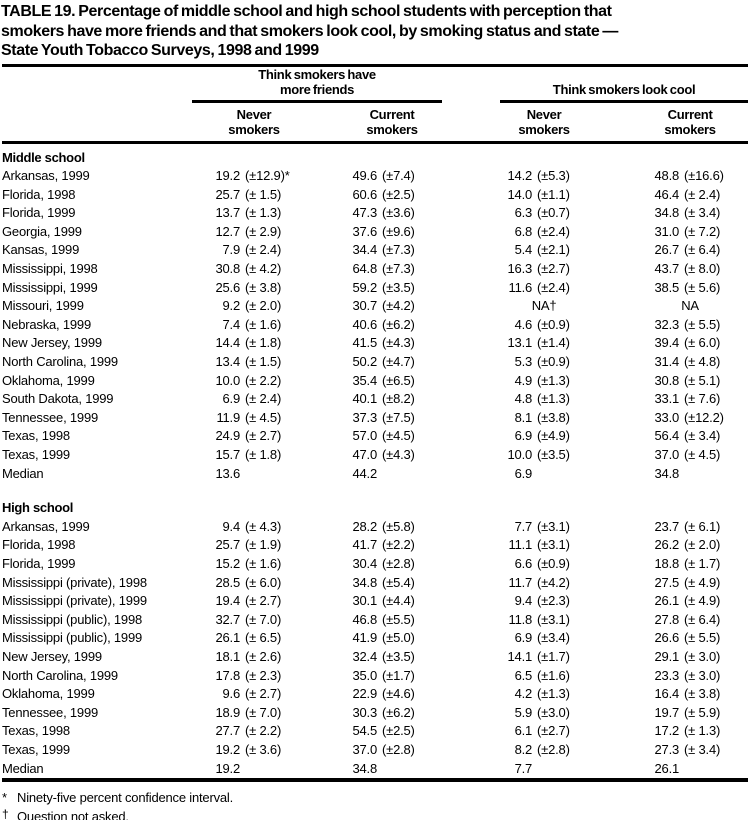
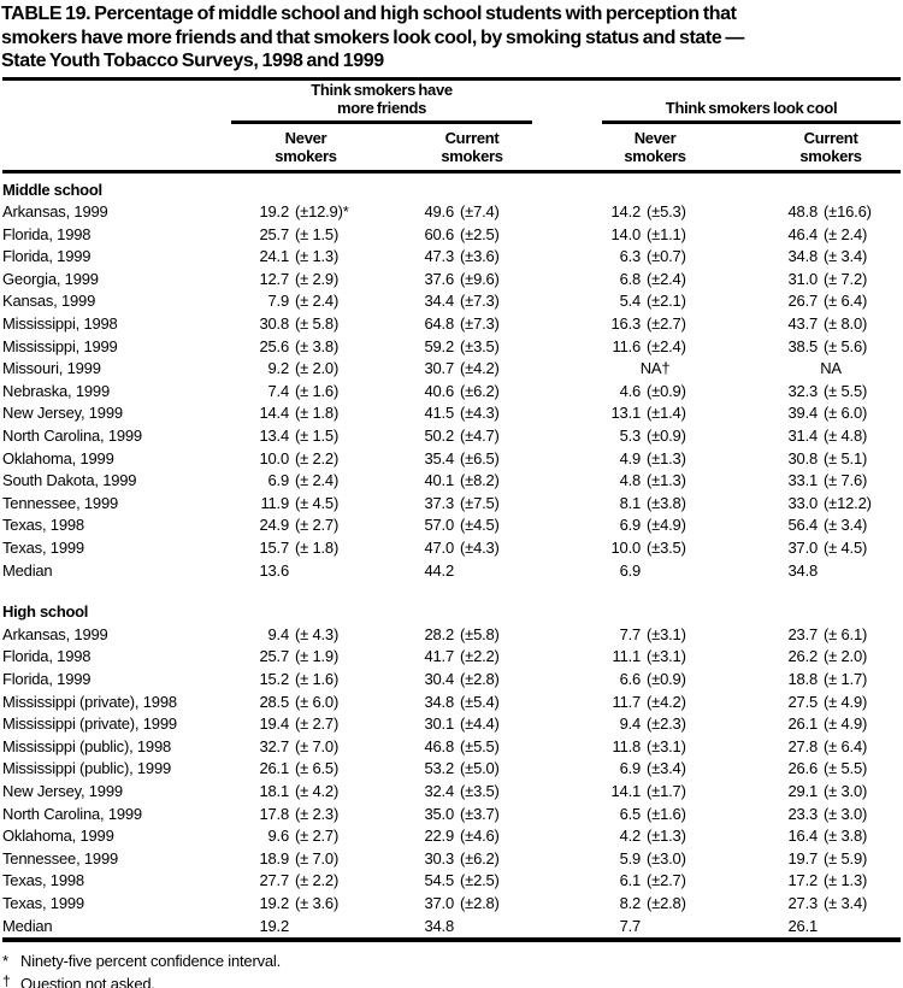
  TABLE 19. Percentage of middle school and high school students with perception that
  smokers have more friends and that smokers look cool, by smoking status and state —
  State Youth Tobacco Surveys, 1998 and 1999
  	Think smokers have more friends		Think smokers look cool
  Never smokers	Current smokers	Never smokers	Current smokers
  Middle school
  Arkansas, 1999	19.2	(±12.9)*	49.6	(±7.4)		14.2	(±5.3)	48.8	(±16.6)
  Florida, 1998	25.7	(± 1.5)	60.6	(±2.5)		14.0	(±1.1)	46.4	(± 2.4)
- Florida, 1999	13.7	(± 1.3)	47.3	(±3.6)		6.3	(±0.7)	34.8	(± 3.4)
+ Florida, 1999	24.1	(± 1.3)	47.3	(±3.6)		6.3	(±0.7)	34.8	(± 3.4)
  Georgia, 1999	12.7	(± 2.9)	37.6	(±9.6)		6.8	(±2.4)	31.0	(± 7.2)
  Kansas, 1999	7.9	(± 2.4)	34.4	(±7.3)		5.4	(±2.1)	26.7	(± 6.4)
- Mississippi, 1998	30.8	(± 4.2)	64.8	(±7.3)		16.3	(±2.7)	43.7	(± 8.0)
+ Mississippi, 1998	30.8	(± 5.8)	64.8	(±7.3)		16.3	(±2.7)	43.7	(± 8.0)
  Mississippi, 1999	25.6	(± 3.8)	59.2	(±3.5)		11.6	(±2.4)	38.5	(± 5.6)
  Missouri, 1999	9.2	(± 2.0)	30.7	(±4.2)		NA†	NA
  Nebraska, 1999	7.4	(± 1.6)	40.6	(±6.2)		4.6	(±0.9)	32.3	(± 5.5)
  New Jersey, 1999	14.4	(± 1.8)	41.5	(±4.3)		13.1	(±1.4)	39.4	(± 6.0)
  North Carolina, 1999	13.4	(± 1.5)	50.2	(±4.7)		5.3	(±0.9)	31.4	(± 4.8)
  Oklahoma, 1999	10.0	(± 2.2)	35.4	(±6.5)		4.9	(±1.3)	30.8	(± 5.1)
  South Dakota, 1999	6.9	(± 2.4)	40.1	(±8.2)		4.8	(±1.3)	33.1	(± 7.6)
  Tennessee, 1999	11.9	(± 4.5)	37.3	(±7.5)		8.1	(±3.8)	33.0	(±12.2)
  Texas, 1998	24.9	(± 2.7)	57.0	(±4.5)		6.9	(±4.9)	56.4	(± 3.4)
  Texas, 1999	15.7	(± 1.8)	47.0	(±4.3)		10.0	(±3.5)	37.0	(± 4.5)
  Median	13.6		44.2			6.9		34.8
  High school
  Arkansas, 1999	9.4	(± 4.3)	28.2	(±5.8)		7.7	(±3.1)	23.7	(± 6.1)
  Florida, 1998	25.7	(± 1.9)	41.7	(±2.2)		11.1	(±3.1)	26.2	(± 2.0)
  Florida, 1999	15.2	(± 1.6)	30.4	(±2.8)		6.6	(±0.9)	18.8	(± 1.7)
  Mississippi (private), 1998	28.5	(± 6.0)	34.8	(±5.4)		11.7	(±4.2)	27.5	(± 4.9)
  Mississippi (private), 1999	19.4	(± 2.7)	30.1	(±4.4)		9.4	(±2.3)	26.1	(± 4.9)
  Mississippi (public), 1998	32.7	(± 7.0)	46.8	(±5.5)		11.8	(±3.1)	27.8	(± 6.4)
- Mississippi (public), 1999	26.1	(± 6.5)	41.9	(±5.0)		6.9	(±3.4)	26.6	(± 5.5)
+ Mississippi (public), 1999	26.1	(± 6.5)	53.2	(±5.0)		6.9	(±3.4)	26.6	(± 5.5)
- New Jersey, 1999	18.1	(± 2.6)	32.4	(±3.5)		14.1	(±1.7)	29.1	(± 3.0)
+ New Jersey, 1999	18.1	(± 4.2)	32.4	(±3.5)		14.1	(±1.7)	29.1	(± 3.0)
- North Carolina, 1999	17.8	(± 2.3)	35.0	(±1.7)		6.5	(±1.6)	23.3	(± 3.0)
+ North Carolina, 1999	17.8	(± 2.3)	35.0	(±3.7)		6.5	(±1.6)	23.3	(± 3.0)
  Oklahoma, 1999	9.6	(± 2.7)	22.9	(±4.6)		4.2	(±1.3)	16.4	(± 3.8)
  Tennessee, 1999	18.9	(± 7.0)	30.3	(±6.2)		5.9	(±3.0)	19.7	(± 5.9)
  Texas, 1998	27.7	(± 2.2)	54.5	(±2.5)		6.1	(±2.7)	17.2	(± 1.3)
  Texas, 1999	19.2	(± 3.6)	37.0	(±2.8)		8.2	(±2.8)	27.3	(± 3.4)
  Median	19.2		34.8			7.7		26.1
  * Ninety-five percent confidence interval.
  † Question not asked.
